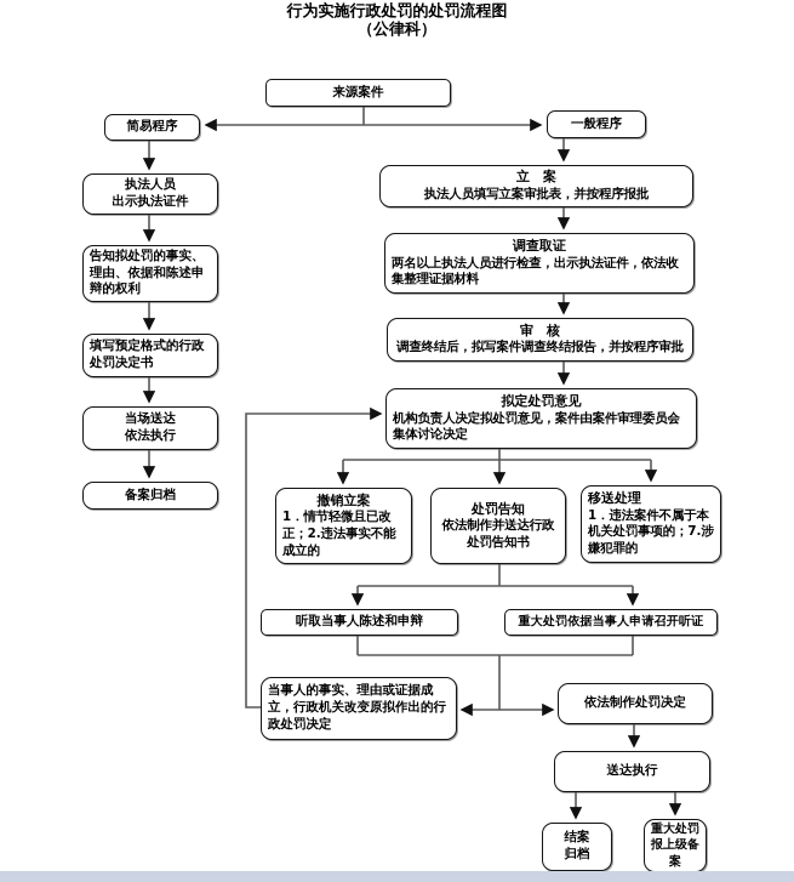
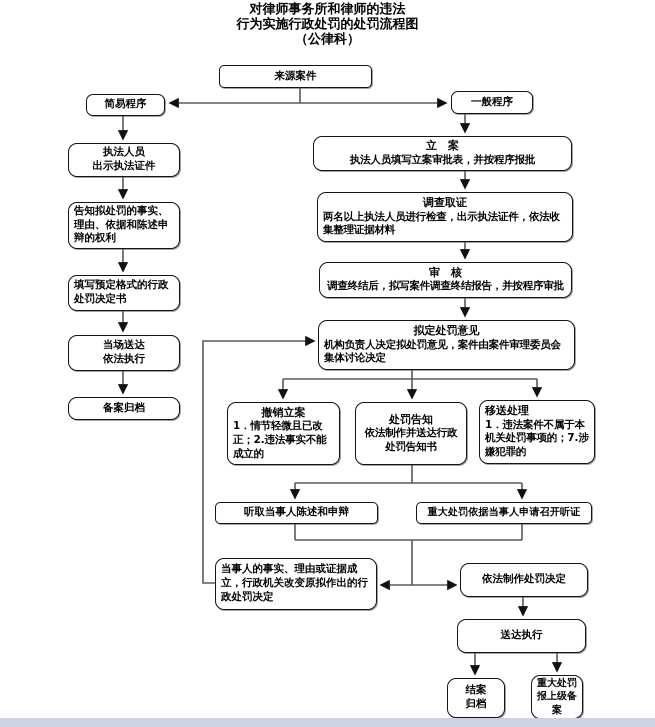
+ 对律师事务所和律师的违法
  行为实施行政处罚的处罚流程图
  （公律科）
  来源案件
  简易程序
  一般程序
  执法人员
  出示执法证件
  告知拟处罚的事实、理由、依据和陈述申辩的权利
  填写预定格式的行政处罚决定书
  当场送达
  依法执行
  备案归档
  立 案
  执法人员填写立案审批表，并按程序报批
  调查取证
  两名以上执法人员进行检查，出示执法证件，依法收集整理证据材料
  审 核
  调查终结后，拟写案件调查终结报告，并按程序审批
  拟定处罚意见
  机构负责人决定拟处罚意见，案件由案件审理委员会集体讨论决定
  撤销立案
  1．情节轻微且已改正；2.违法事实不能成立的
  处罚告知
  依法制作并送达行政处罚告知书
  移送处理
  1．违法案件不属于本机关处罚事项的；7.涉嫌犯罪的
  听取当事人陈述和申辩
  重大处罚依据当事人申请召开听证
  当事人的事实、理由或证据成立，行政机关改变原拟作出的行政处罚决定
  依法制作处罚决定
  送达执行
  结案
  归档
  重大处罚报上级备案
